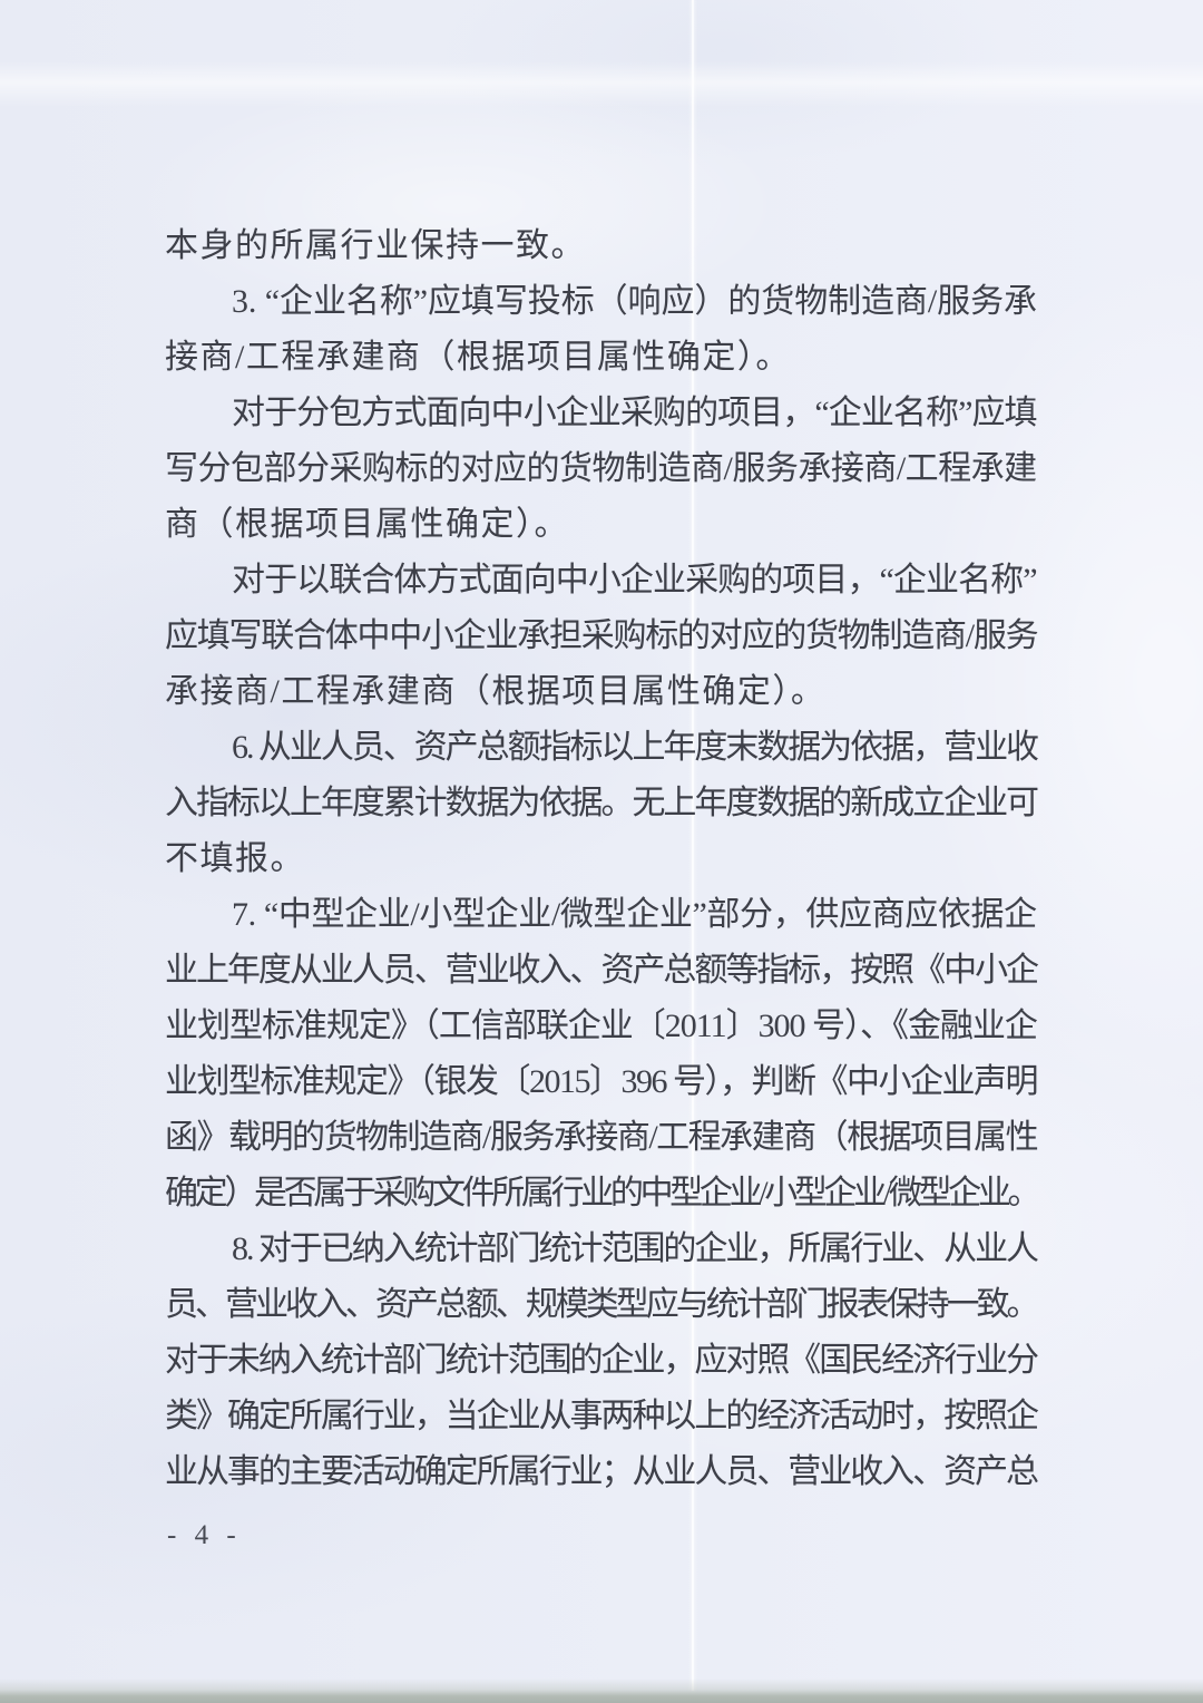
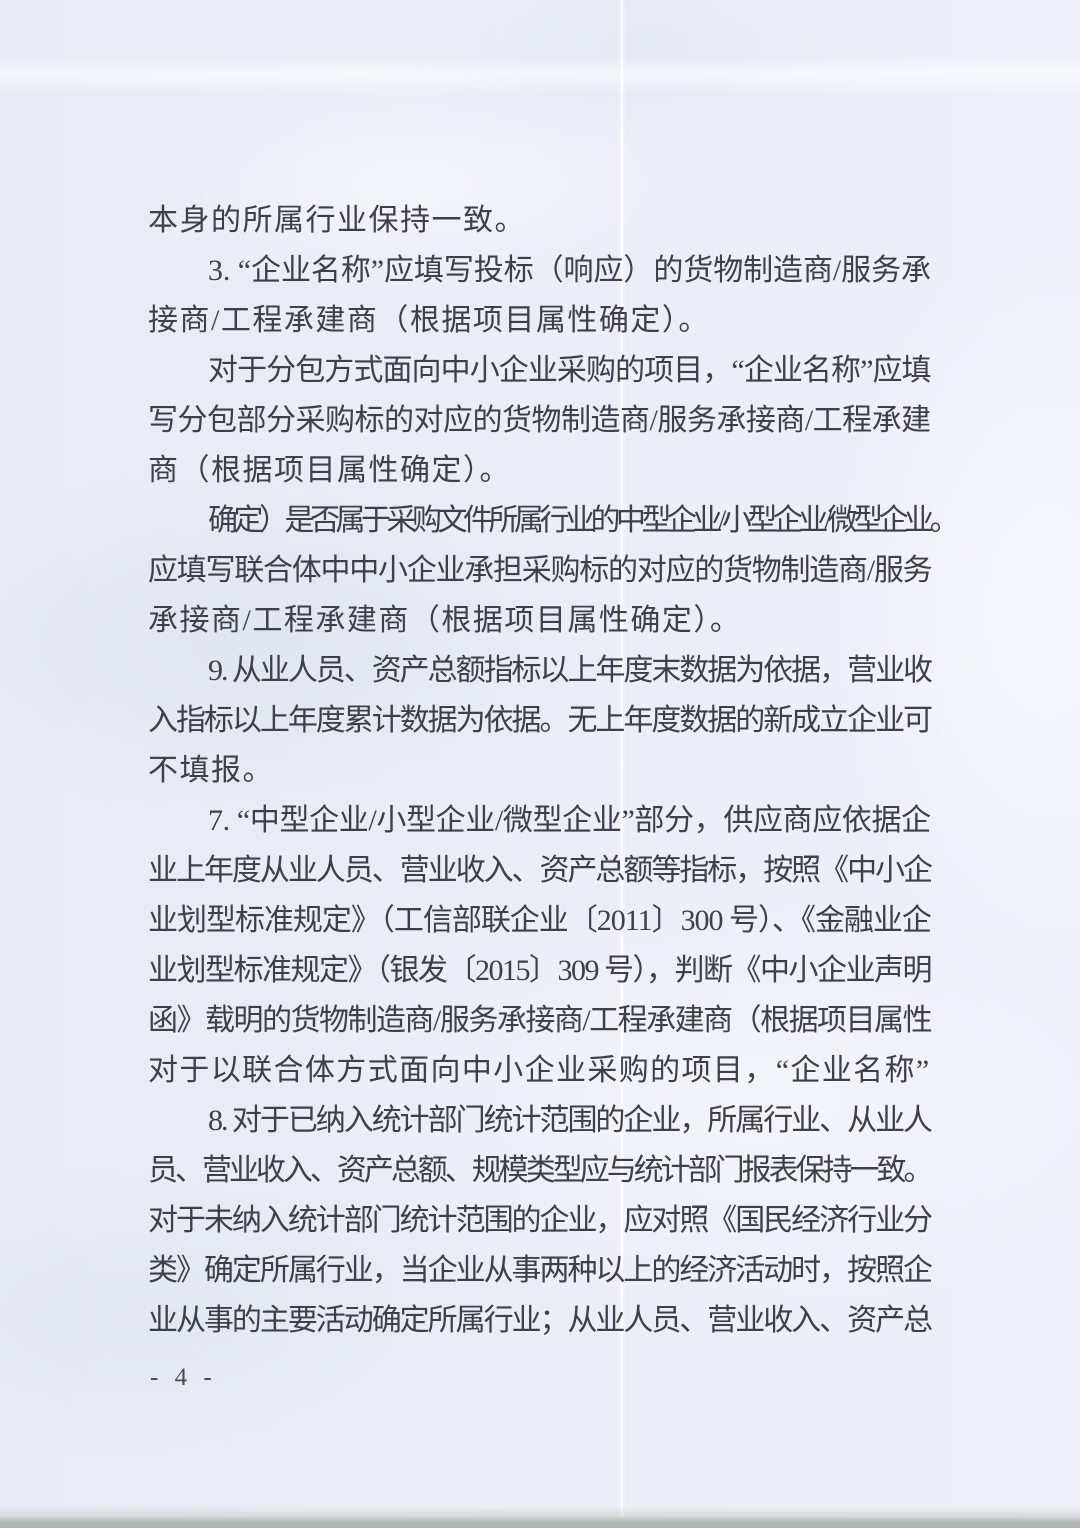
  本身的所属行业保持一致。
  3. “企业名称”应填写投标（响应）的货物制造商/服务承
  接商/工程承建商（根据项目属性确定）。
  对于分包方式面向中小企业采购的项目，“企业名称”应填
  写分包部分采购标的对应的货物制造商/服务承接商/工程承建
  商（根据项目属性确定）。
- 对于以联合体方式面向中小企业采购的项目，“企业名称”
+ 确定）是否属于采购文件所属行业的中型企业/小型企业/微型企业。
  应填写联合体中中小企业承担采购标的对应的货物制造商/服务
  承接商/工程承建商（根据项目属性确定）。
- 6. 从业人员、资产总额指标以上年度末数据为依据，营业收
+ 9. 从业人员、资产总额指标以上年度末数据为依据，营业收
  入指标以上年度累计数据为依据。无上年度数据的新成立企业可
  不填报。
  7. “中型企业/小型企业/微型企业”部分，供应商应依据企
  业上年度从业人员、营业收入、资产总额等指标，按照《中小企
  业划型标准规定》（工信部联企业〔2011〕300 号）、《金融业企
- 业划型标准规定》（银发〔2015〕396 号），判断《中小企业声明
+ 业划型标准规定》（银发〔2015〕309 号），判断《中小企业声明
  函》载明的货物制造商/服务承接商/工程承建商（根据项目属性
- 确定）是否属于采购文件所属行业的中型企业/小型企业/微型企业。
+ 对于以联合体方式面向中小企业采购的项目，“企业名称”
  8. 对于已纳入统计部门统计范围的企业，所属行业、从业人
  员、营业收入、资产总额、规模类型应与统计部门报表保持一致。
  对于未纳入统计部门统计范围的企业，应对照《国民经济行业分
  类》确定所属行业，当企业从事两种以上的经济活动时，按照企
  业从事的主要活动确定所属行业；从业人员、营业收入、资产总
  - 4 -
